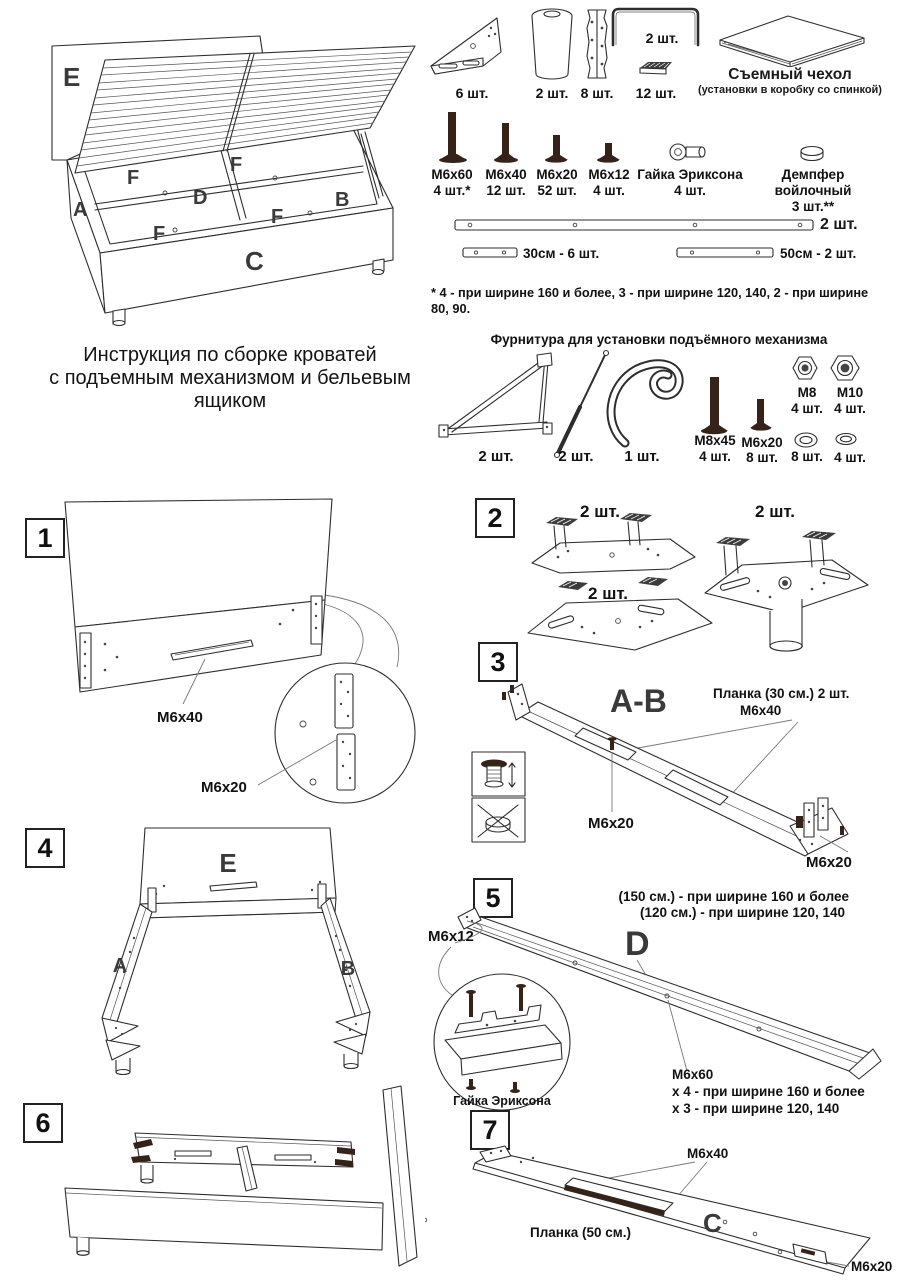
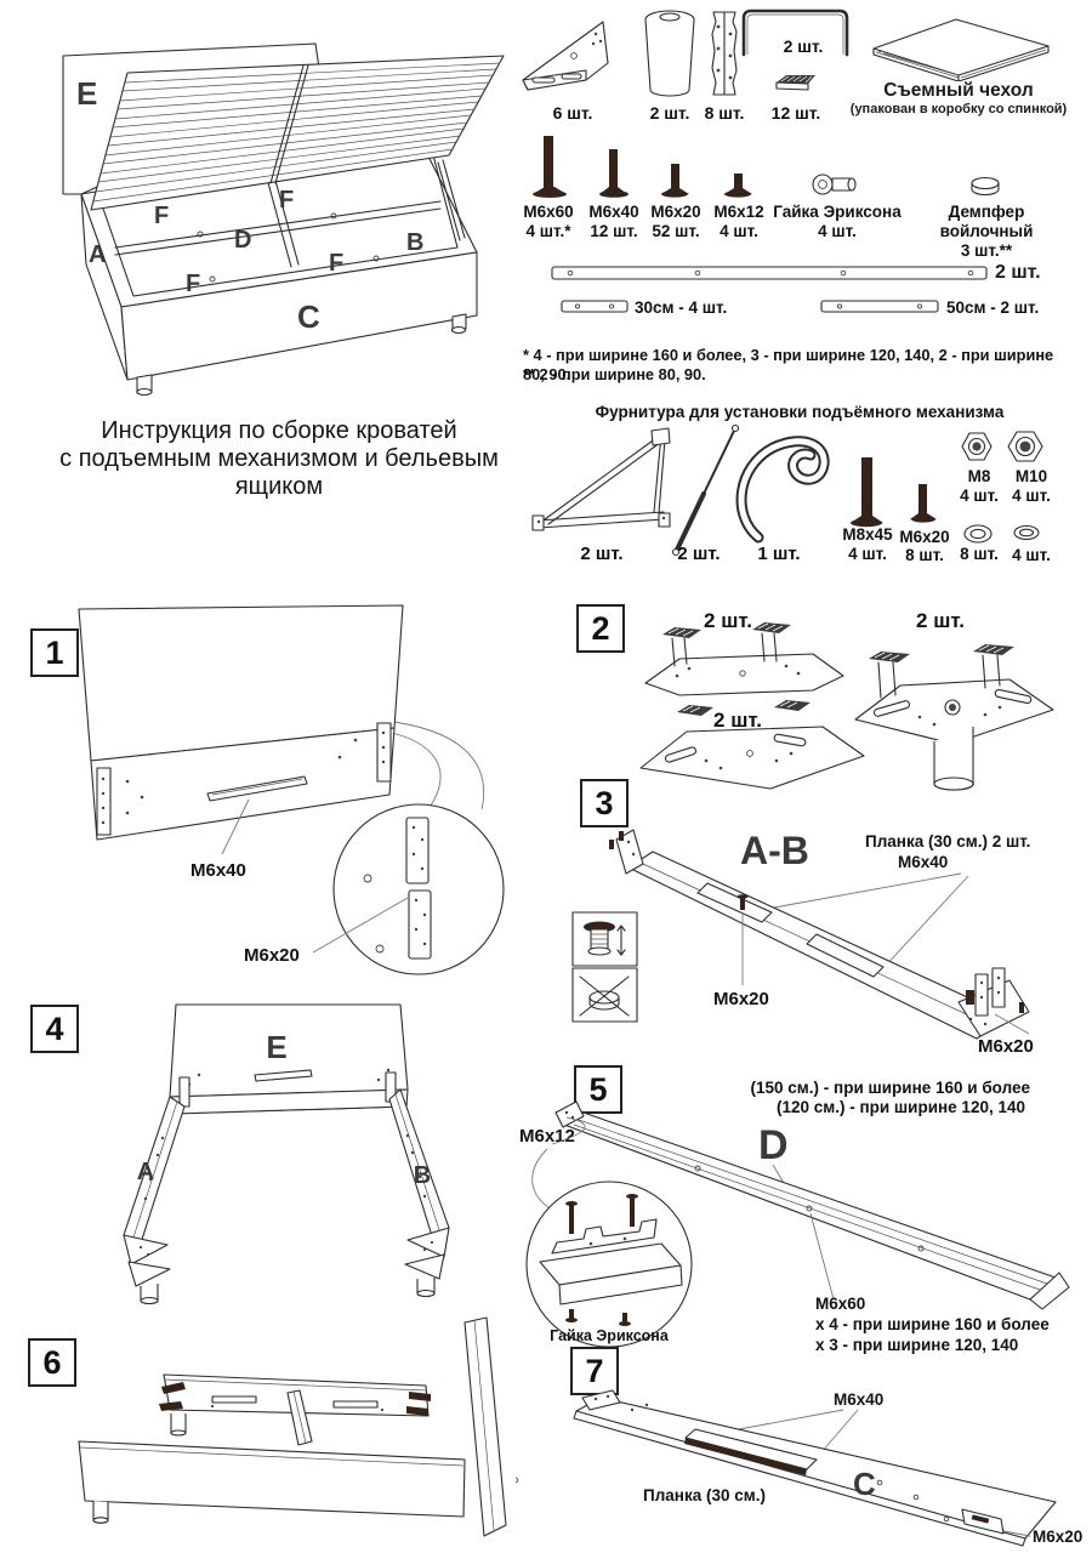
  E
  F
  F
  F
  F
  A
  D
  B
  C
  6 шт.
  2 шт.
  8 шт.
  2 шт.
  12 шт.
  Съемный чехол
- (установки в коробку со спинкой)
+ (упакован в коробку со спинкой)
  M6x60
  4 шт.*
  M6x40
  12 шт.
  M6x20
  52 шт.
  M6x12
  4 шт.
  Гайка Эриксона
  4 шт.
  Демпфер войлочный
  3 шт.**
  2 шт.
- 30см - 6 шт.
+ 30см - 4 шт.
  50см - 2 шт.
  * 4 - при ширине 160 и более, 3 - при ширине 120, 140, 2 - при ширине 80, 90.
+ ** 2 - при ширине 80, 90.
  Инструкция по сборке кроватей
  с подъемным механизмом и бельевым ящиком
  Фурнитура для установки подъёмного механизма
  2 шт.
  2 шт.
  1 шт.
  M8x45
  4 шт.
  M6x20
  8 шт.
  M8
  4 шт.
  M10
  4 шт.
  8 шт.
  4 шт.
  1
  M6x40
  M6x20
  2
  2 шт.
  2 шт.
  2 шт.
  3
  А-В
  Планка (30 см.) 2 шт.
  M6x40
  M6x20
  M6x20
  4
  E
  A
  B
  5
  (150 см.) - при ширине 160 и более
  (120 см.) - при ширине 120, 140
  D
  M6x12
  Гайка Эриксона
  M6x60
  х 4 - при ширине 160 и более
  х 3 - при ширине 120, 140
  6
  7
  M6x40
- Планка (50 см.)
+ Планка (30 см.)
  C
  M6x20
